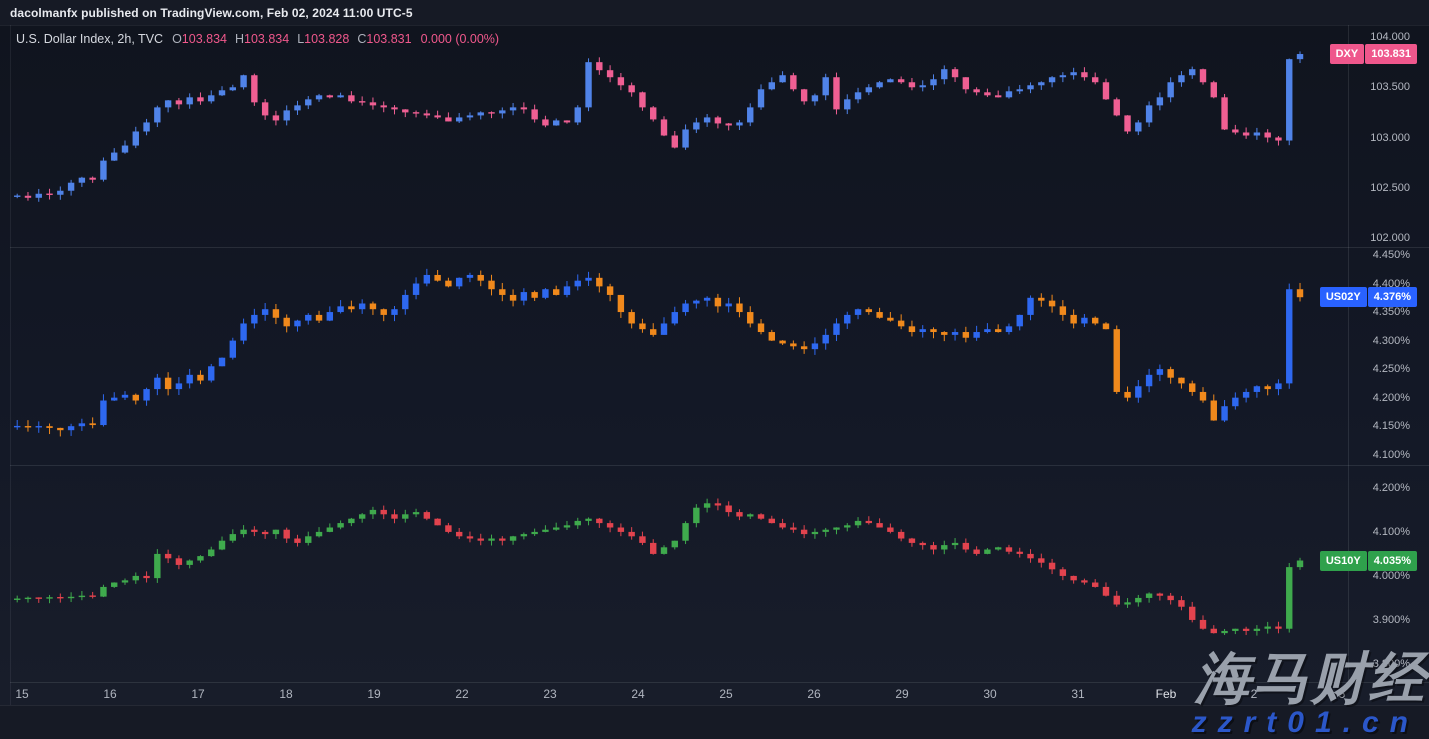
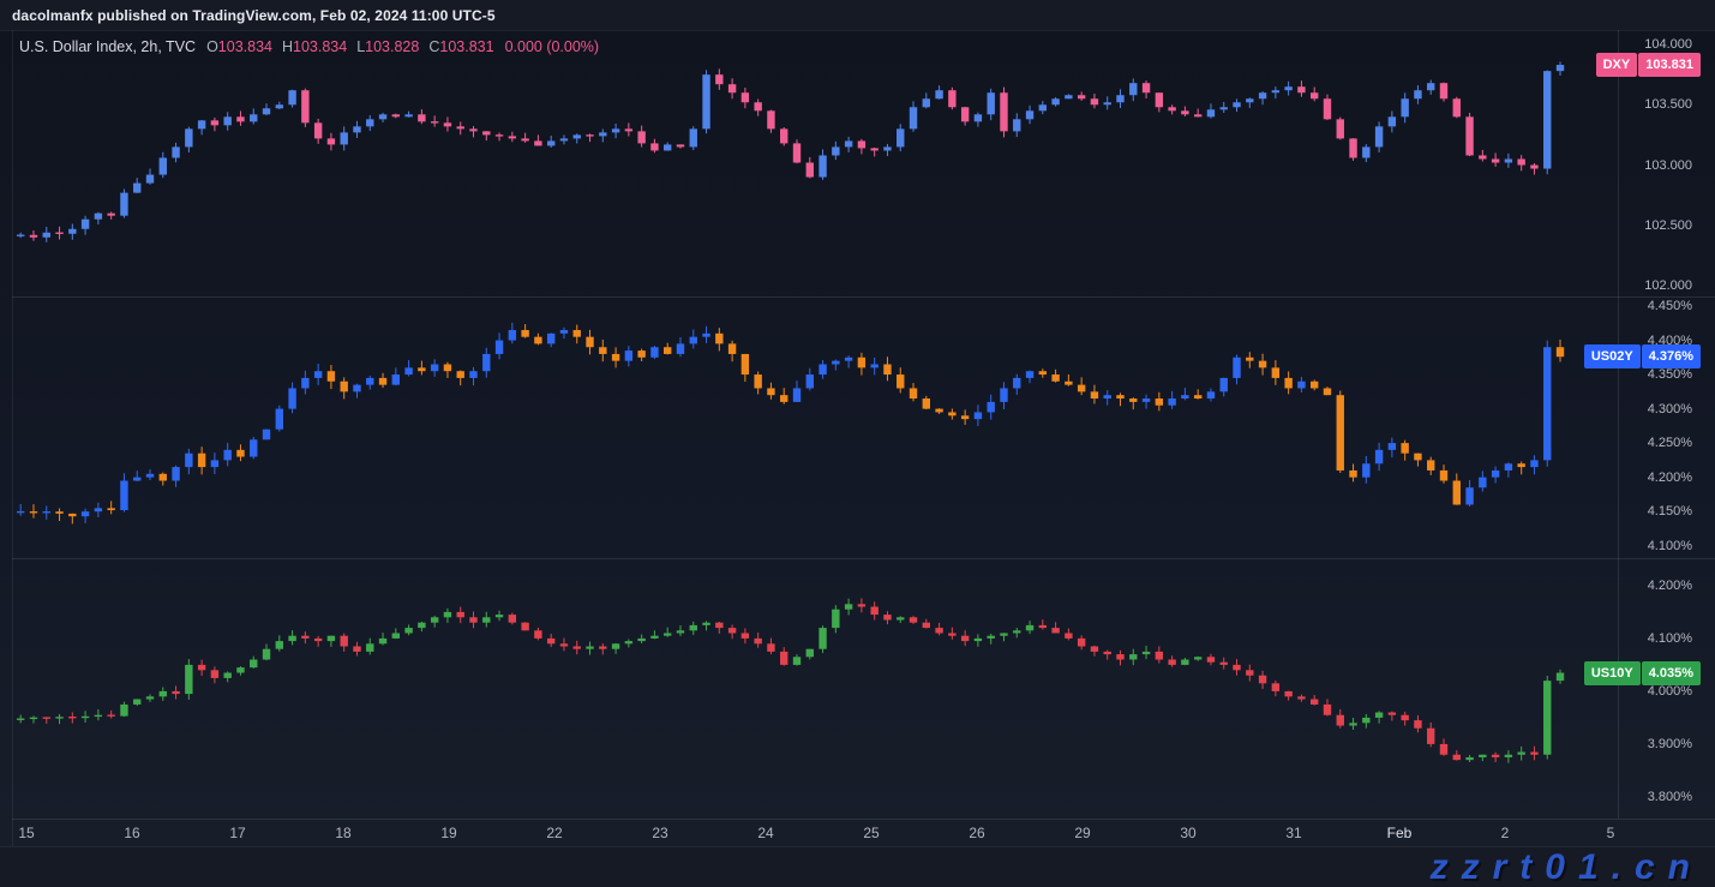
  dacolmanfx published on TradingView.com, Feb 02, 2024 11:00 UTC-5
  U.S. Dollar Index, 2h, TVC
  O
  103.834
  H
  103.834
  L
  103.828
  C
  103.831
  0.000 (0.00%)
- 海马财经
  zzrt01.cn
  104.000
  103.500
  103.000
  102.500
  102.000
  DXY
  103.831
  4.450%
  4.400%
  4.350%
  4.300%
  4.250%
  4.200%
  4.150%
  4.100%
  US02Y
  4.376%
  4.200%
  4.100%
  4.000%
  3.900%
  3.800%
  US10Y
  4.035%
  15
  16
  17
  18
  19
  22
  23
  24
  25
  26
  29
  30
  31
  Feb
  2
  5
